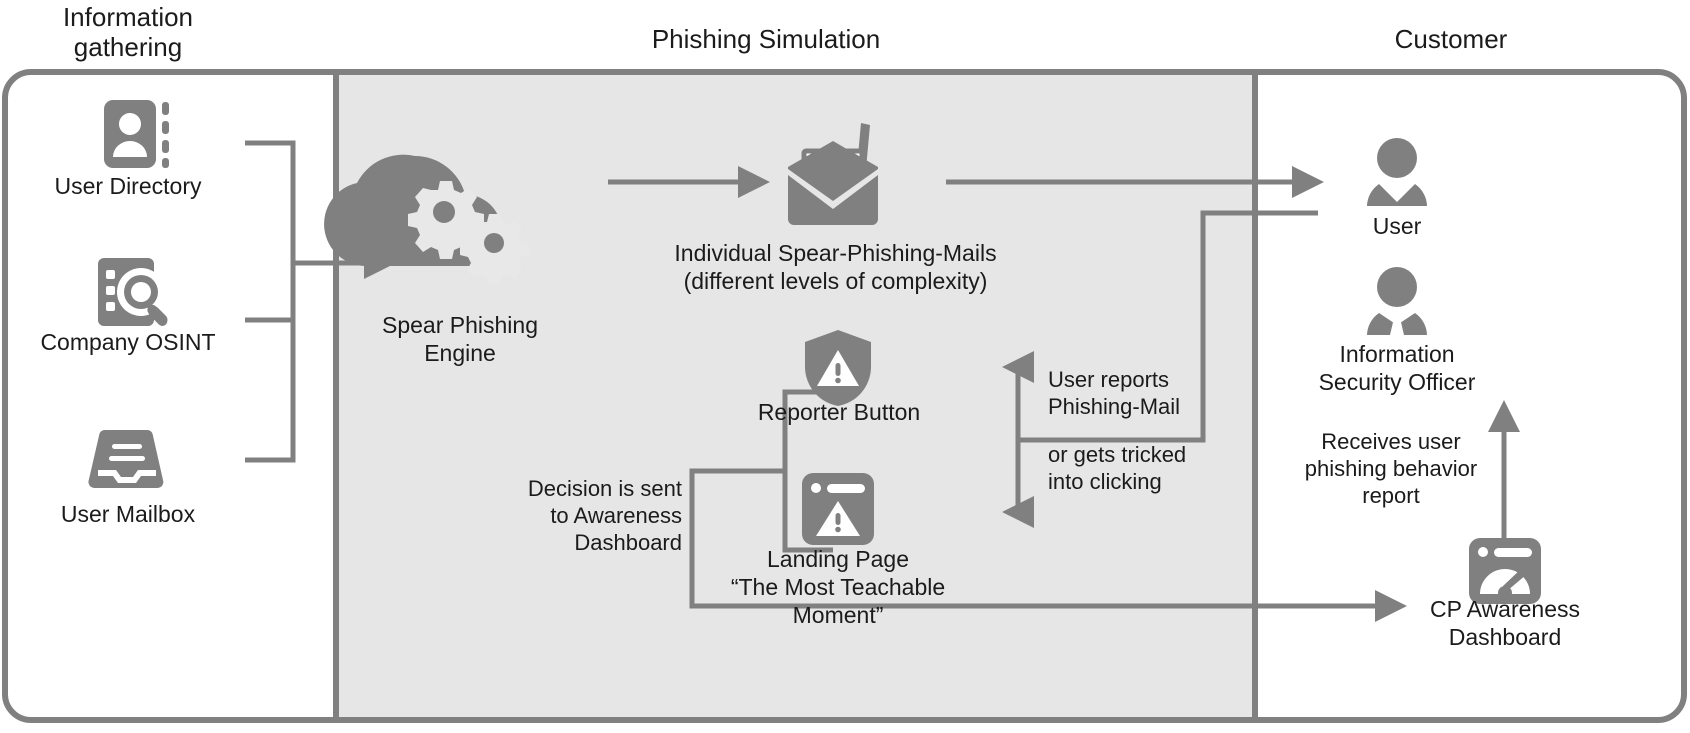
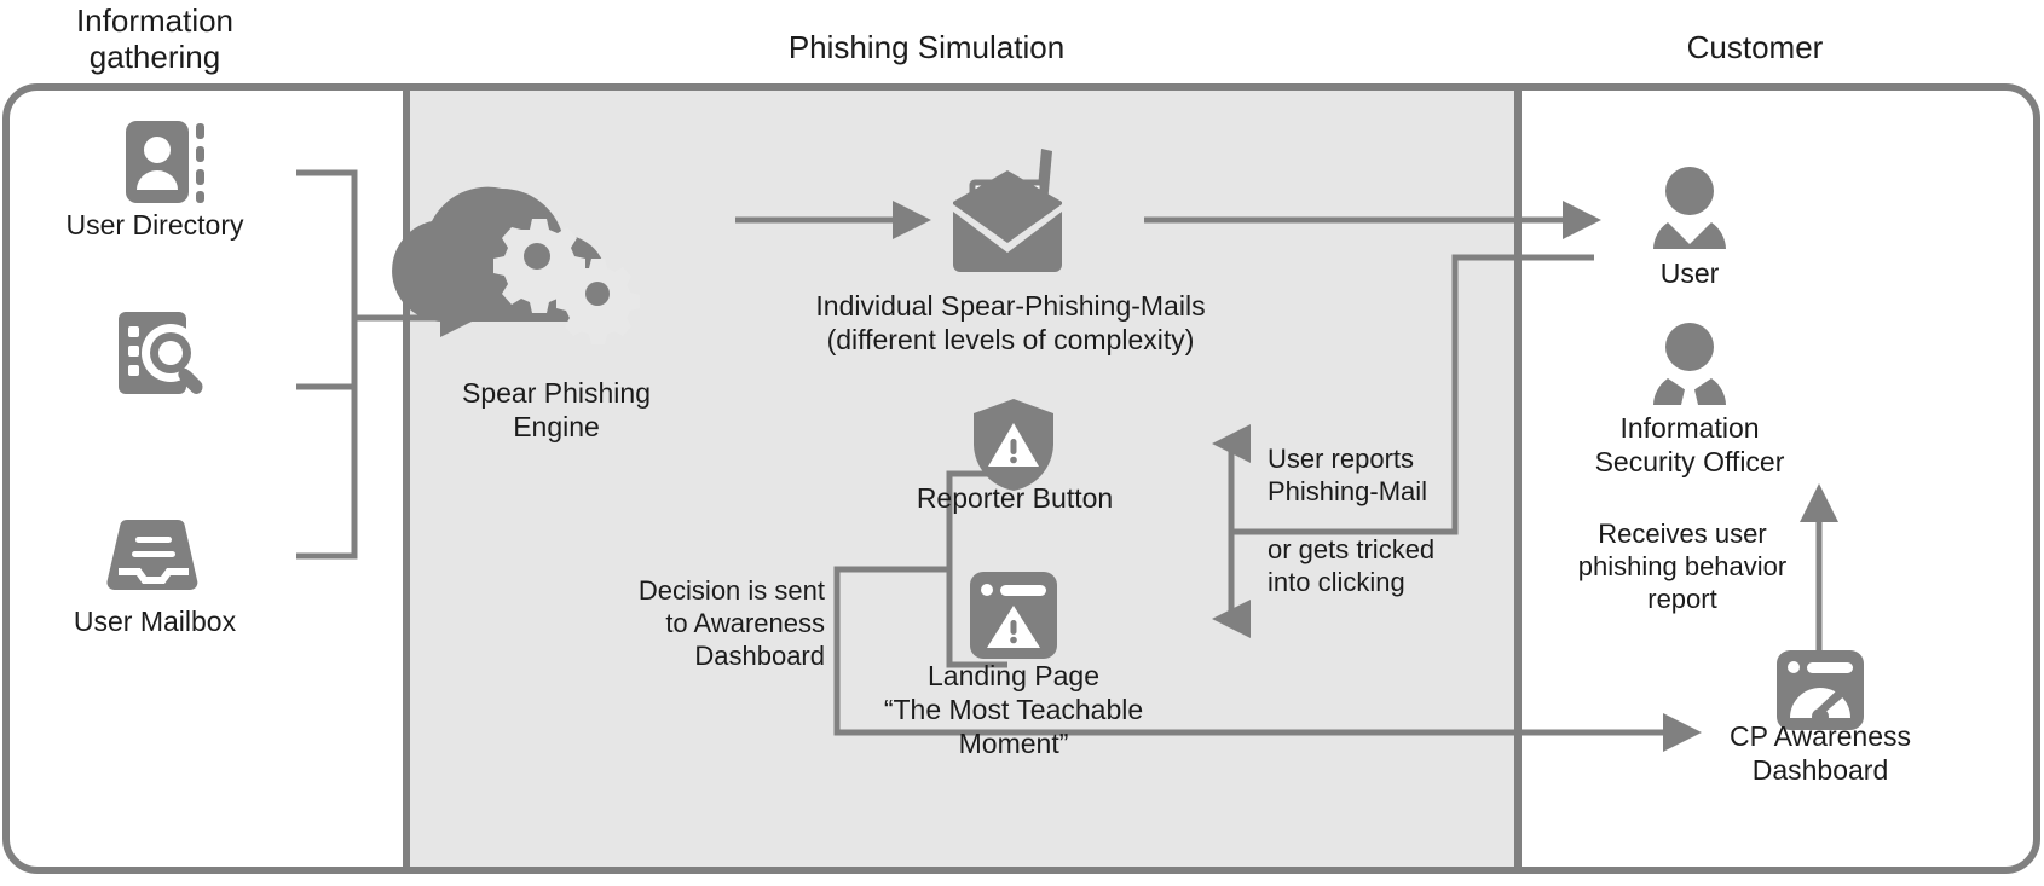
  Information
  gathering
  Phishing Simulation
  Customer
  User Directory
- Company OSINT
  User Mailbox
  Spear Phishing
  Engine
  Individual Spear-Phishing-Mails
  (different levels of complexity)
  Reporter Button
  Landing Page
  “The Most Teachable Moment”
  User
  Information
  Security Officer
  CP Awareness
  Dashboard
  User reports
  Phishing-Mail
  or gets tricked
  into clicking
  Decision is sent
  to Awareness
  Dashboard
  Receives user
  phishing behavior
  report
